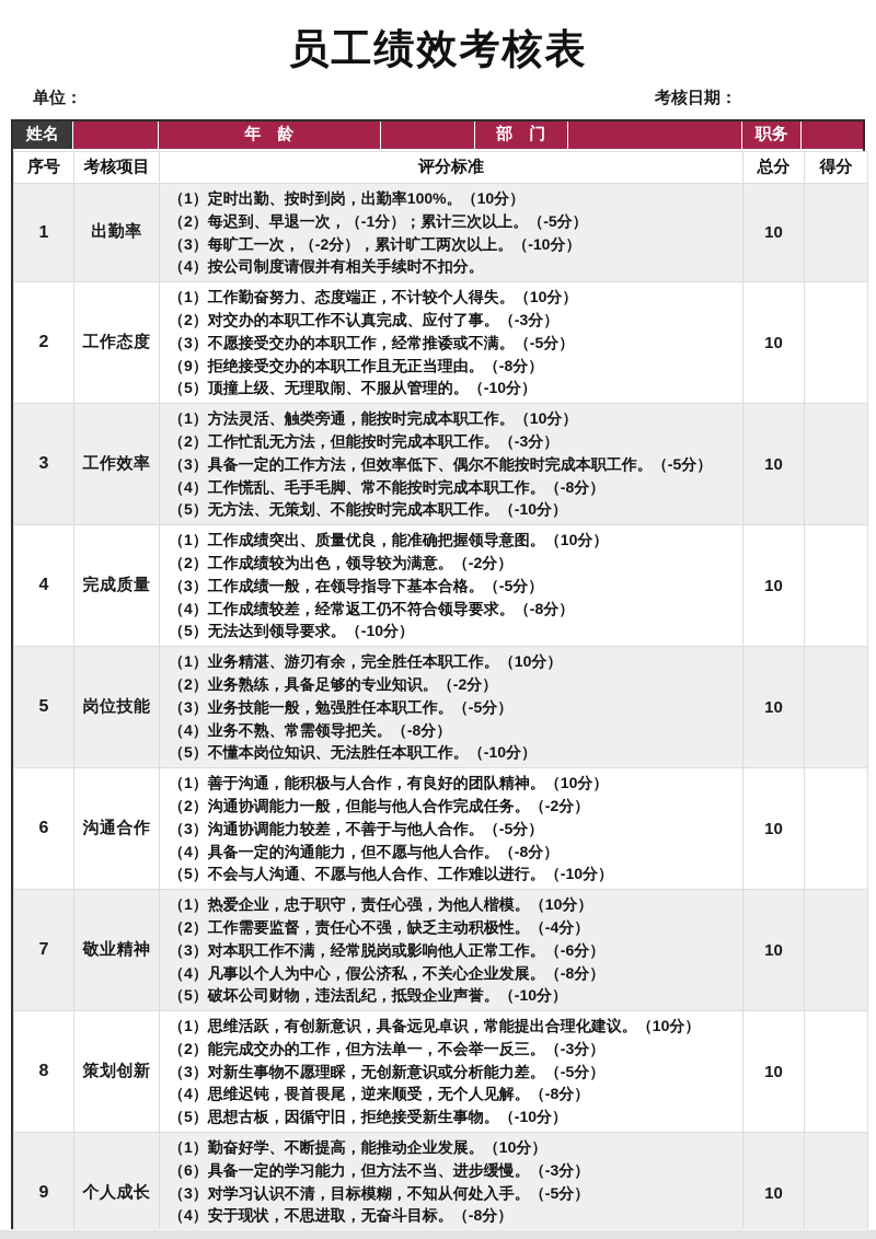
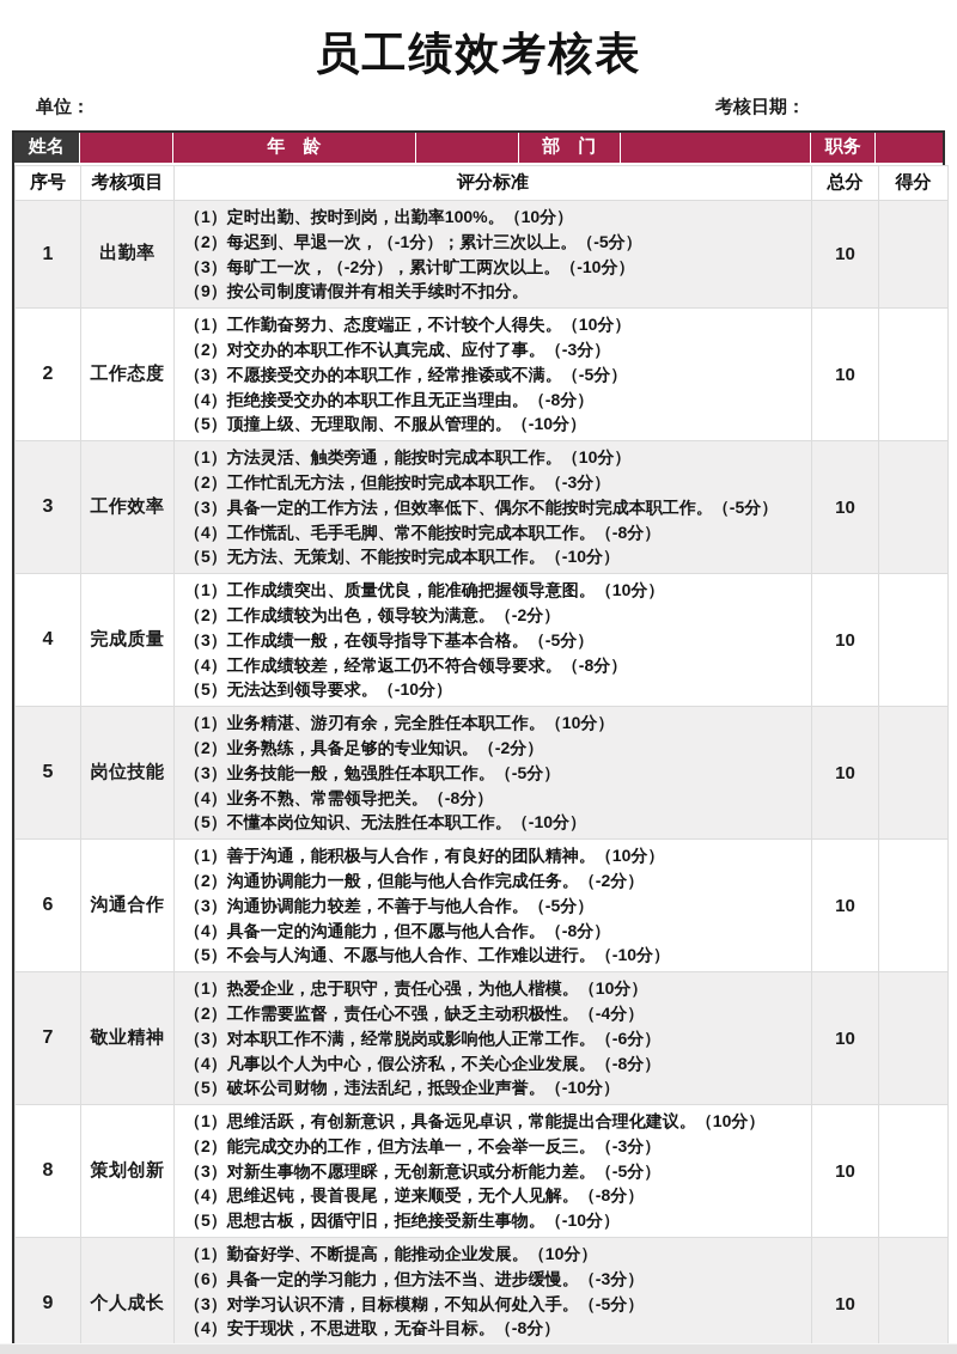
  员工绩效考核表
  单位：
  考核日期：
  姓名
  年 龄
  部 门
  职务
  序号	考核项目	评分标准	总分	得分
- 1	出勤率	（1）定时出勤、按时到岗，出勤率100%。（10分） （2）每迟到、早退一次，（-1分）；累计三次以上。（-5分） （3）每旷工一次，（-2分），累计旷工两次以上。（-10分） （4）按公司制度请假并有相关手续时不扣分。	10
+ 1	出勤率	（1）定时出勤、按时到岗，出勤率100%。（10分） （2）每迟到、早退一次，（-1分）；累计三次以上。（-5分） （3）每旷工一次，（-2分），累计旷工两次以上。（-10分） （9）按公司制度请假并有相关手续时不扣分。	10
- 2	工作态度	（1）工作勤奋努力、态度端正，不计较个人得失。（10分） （2）对交办的本职工作不认真完成、应付了事。（-3分） （3）不愿接受交办的本职工作，经常推诿或不满。（-5分） （9）拒绝接受交办的本职工作且无正当理由。（-8分） （5）顶撞上级、无理取闹、不服从管理的。（-10分）	10
+ 2	工作态度	（1）工作勤奋努力、态度端正，不计较个人得失。（10分） （2）对交办的本职工作不认真完成、应付了事。（-3分） （3）不愿接受交办的本职工作，经常推诿或不满。（-5分） （4）拒绝接受交办的本职工作且无正当理由。（-8分） （5）顶撞上级、无理取闹、不服从管理的。（-10分）	10
  3	工作效率	（1）方法灵活、触类旁通，能按时完成本职工作。（10分） （2）工作忙乱无方法，但能按时完成本职工作。（-3分） （3）具备一定的工作方法，但效率低下、偶尔不能按时完成本职工作。（-5分） （4）工作慌乱、毛手毛脚、常不能按时完成本职工作。（-8分） （5）无方法、无策划、不能按时完成本职工作。（-10分）	10
  4	完成质量	（1）工作成绩突出、质量优良，能准确把握领导意图。（10分） （2）工作成绩较为出色，领导较为满意。（-2分） （3）工作成绩一般，在领导指导下基本合格。（-5分） （4）工作成绩较差，经常返工仍不符合领导要求。（-8分） （5）无法达到领导要求。（-10分）	10
  5	岗位技能	（1）业务精湛、游刃有余，完全胜任本职工作。（10分） （2）业务熟练，具备足够的专业知识。（-2分） （3）业务技能一般，勉强胜任本职工作。（-5分） （4）业务不熟、常需领导把关。（-8分） （5）不懂本岗位知识、无法胜任本职工作。（-10分）	10
  6	沟通合作	（1）善于沟通，能积极与人合作，有良好的团队精神。（10分） （2）沟通协调能力一般，但能与他人合作完成任务。（-2分） （3）沟通协调能力较差，不善于与他人合作。（-5分） （4）具备一定的沟通能力，但不愿与他人合作。（-8分） （5）不会与人沟通、不愿与他人合作、工作难以进行。（-10分）	10
  7	敬业精神	（1）热爱企业，忠于职守，责任心强，为他人楷模。（10分） （2）工作需要监督，责任心不强，缺乏主动积极性。（-4分） （3）对本职工作不满，经常脱岗或影响他人正常工作。（-6分） （4）凡事以个人为中心，假公济私，不关心企业发展。（-8分） （5）破坏公司财物，违法乱纪，抵毁企业声誉。（-10分）	10
  8	策划创新	（1）思维活跃，有创新意识，具备远见卓识，常能提出合理化建议。（10分） （2）能完成交办的工作，但方法单一，不会举一反三。（-3分） （3）对新生事物不愿理睬，无创新意识或分析能力差。（-5分） （4）思维迟钝，畏首畏尾，逆来顺受，无个人见解。（-8分） （5）思想古板，因循守旧，拒绝接受新生事物。（-10分）	10
  9	个人成长	（1）勤奋好学、不断提高，能推动企业发展。（10分） （6）具备一定的学习能力，但方法不当、进步缓慢。（-3分） （3）对学习认识不清，目标模糊，不知从何处入手。（-5分） （4）安于现状，不思进取，无奋斗目标。（-8分）	10
